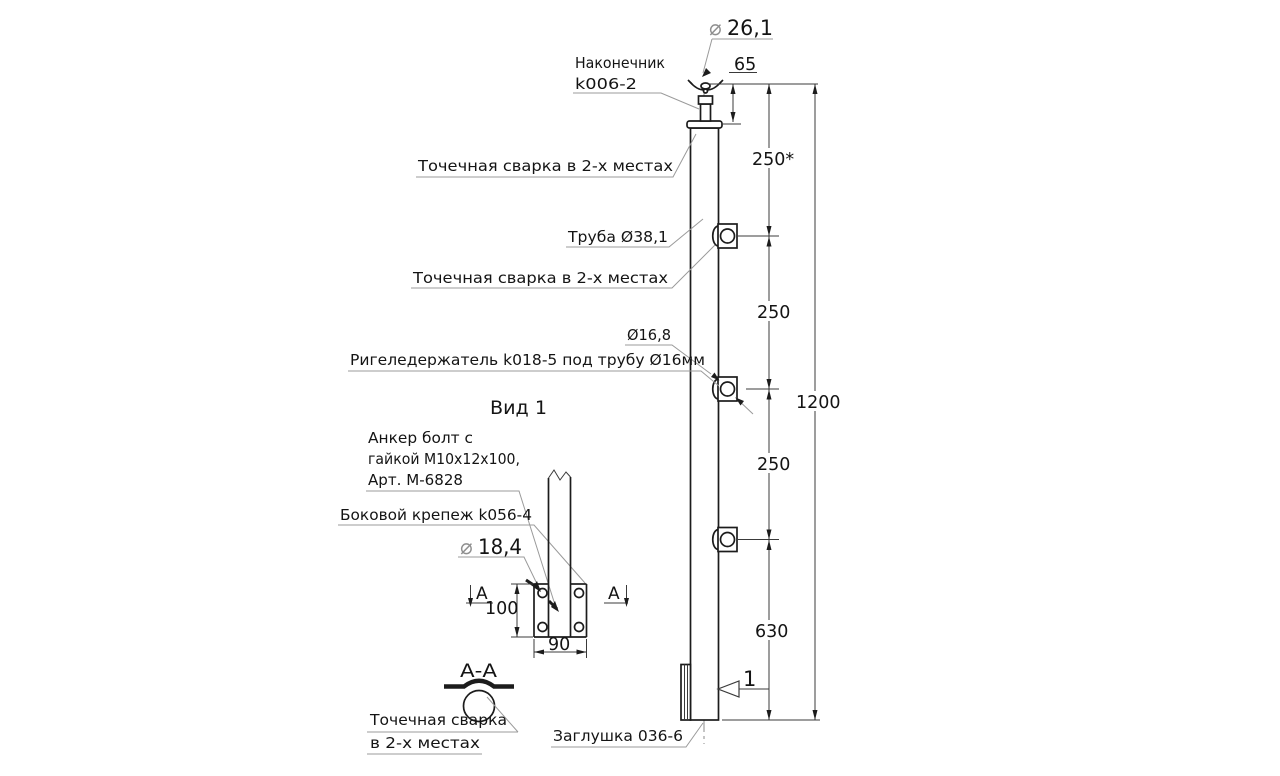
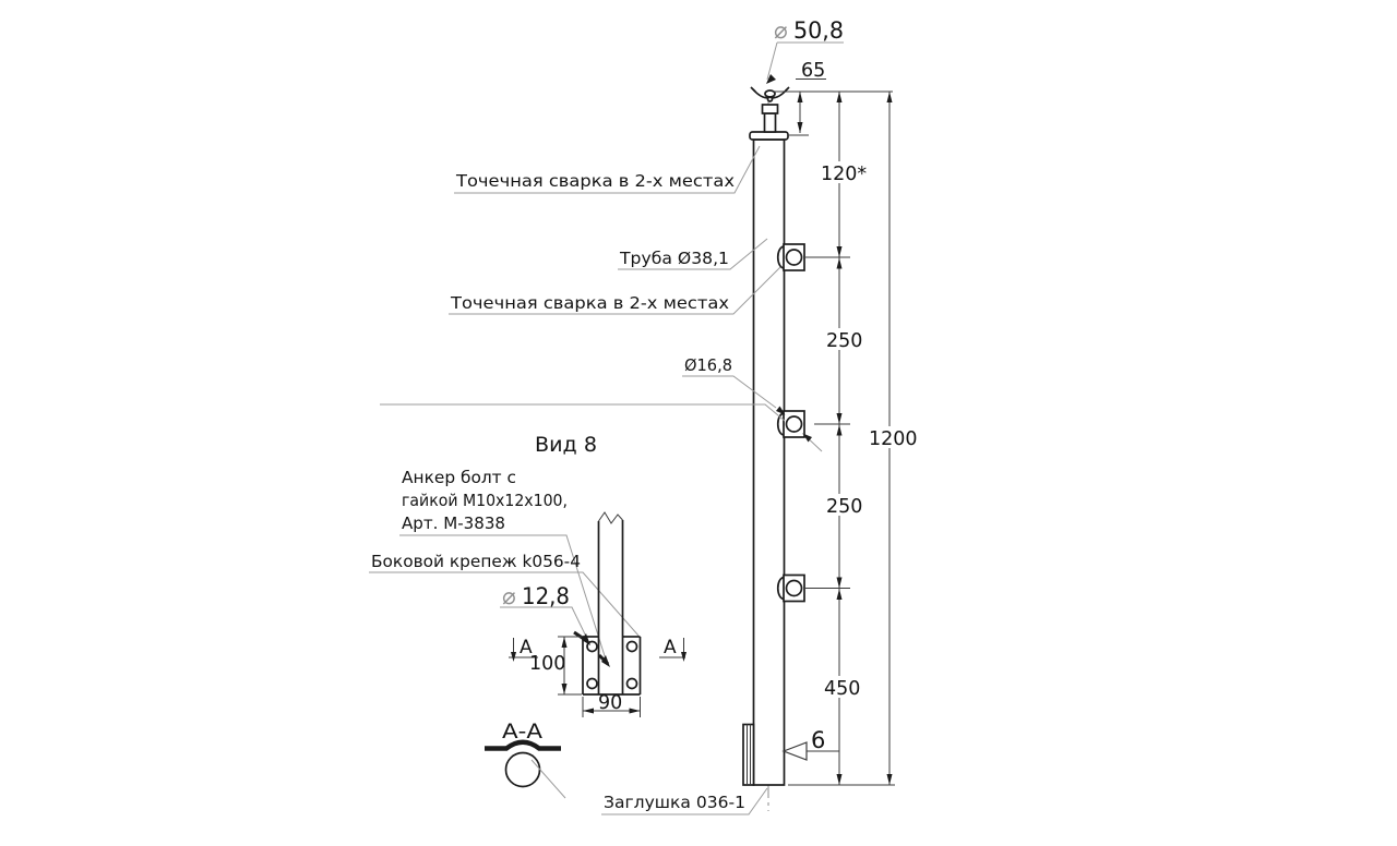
- 1
+ 6
  65
- 250*
+ 120*
  250
  250
- 630
+ 450
  1200
  ⌀
- 26,1
+ 50,8
- Наконечник
- k006-2
  Точечная сварка в 2-х местах
  Труба Ø38,1
  Точечная сварка в 2-х местах
  Ø16,8
- Ригеледержатель k018-5 под трубу Ø16мм
- Вид 1
+ Вид 8
  Анкер болт с
  гайкой М10х12х100,
- Арт. М-6828
+ Арт. М-3838
  Боковой крепеж k056-4
  ⌀
- 18,4
+ 12,8
  А
  А
  100
  90
  А-А
- Точечная сварка
- в 2-х местах
- Заглушка 036-6
+ Заглушка 036-1
